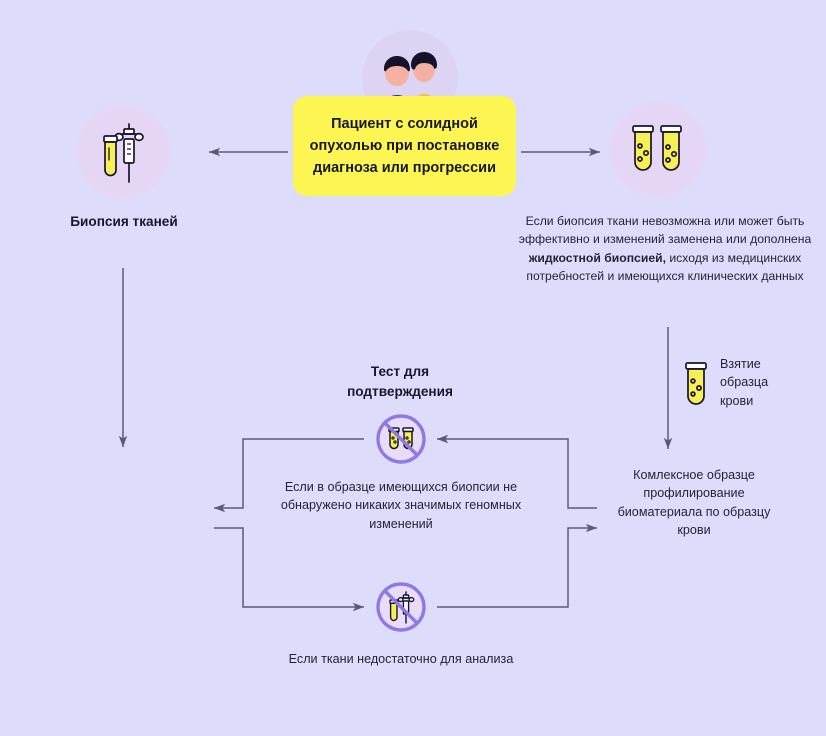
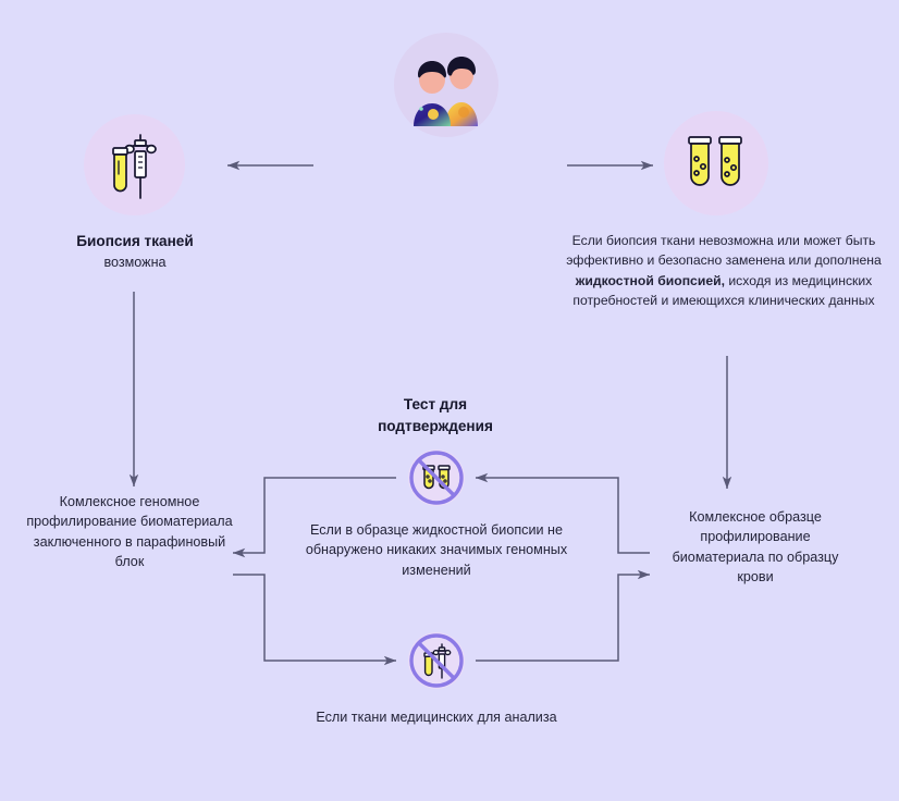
- Пациент с солидной опухолью при постановке диагноза или прогрессии
  Биопсия тканей
+ возможна
+ Комлексное геномное профилирование биоматериала заключенного в парафиновый блок
- Если биопсия ткани невозможна или может быть эффективно и изменений заменена или дополнена жидкостной биопсией, исходя из медицинских потребностей и имеющихся клинических данных
+ Если биопсия ткани невозможна или может быть эффективно и безопасно заменена или дополнена жидкостной биопсией, исходя из медицинских потребностей и имеющихся клинических данных
- Взятие образца крови
  Комлексное образце профилирование биоматериала по образцу крови
  Тест для подтверждения
- Если в образце имеющихся биопсии не обнаружено никаких значимых геномных изменений
+ Если в образце жидкостной биопсии не обнаружено никаких значимых геномных изменений
- Если ткани недостаточно для анализа
+ Если ткани медицинских для анализа
